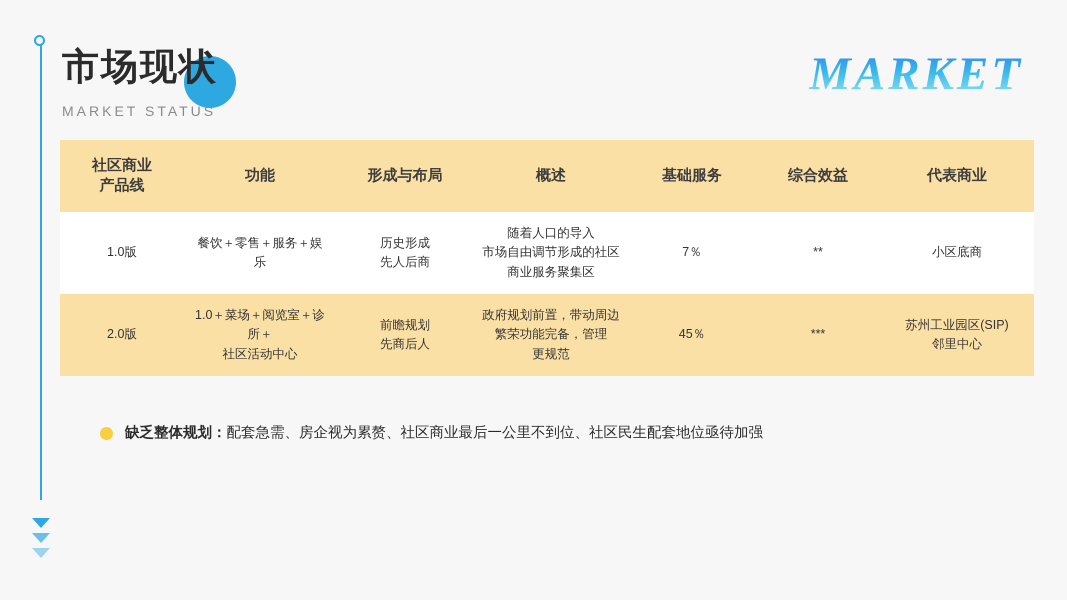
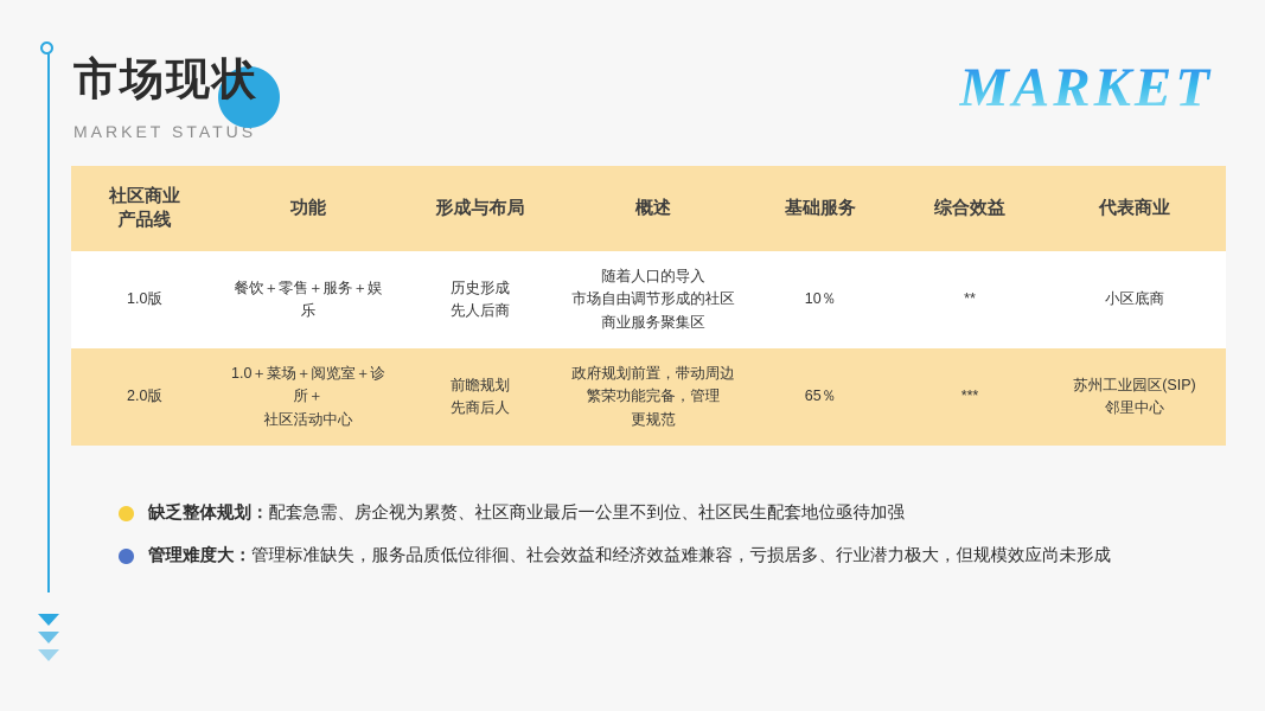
  市场现状
  MARKET STATUS
  MARKET
  社区商业 产品线	功能	形成与布局	概述	基础服务	综合效益	代表商业
- 1.0版	餐饮＋零售＋服务＋娱乐	历史形成 先人后商	随着人口的导入 市场自由调节形成的社区 商业服务聚集区	7％	**	小区底商
+ 1.0版	餐饮＋零售＋服务＋娱乐	历史形成 先人后商	随着人口的导入 市场自由调节形成的社区 商业服务聚集区	10％	**	小区底商
- 2.0版	1.0＋菜场＋阅览室＋诊所＋ 社区活动中心	前瞻规划 先商后人	政府规划前置，带动周边 繁荣功能完备，管理 更规范	45％	***	苏州工业园区(SIP) 邻里中心
+ 2.0版	1.0＋菜场＋阅览室＋诊所＋ 社区活动中心	前瞻规划 先商后人	政府规划前置，带动周边 繁荣功能完备，管理 更规范	65％	***	苏州工业园区(SIP) 邻里中心
  缺乏整体规划：配套急需、房企视为累赘、社区商业最后一公里不到位、社区民生配套地位亟待加强
+ 管理难度大：管理标准缺失，服务品质低位徘徊、社会效益和经济效益难兼容，亏损居多、行业潜力极大，但规模效应尚未形成
